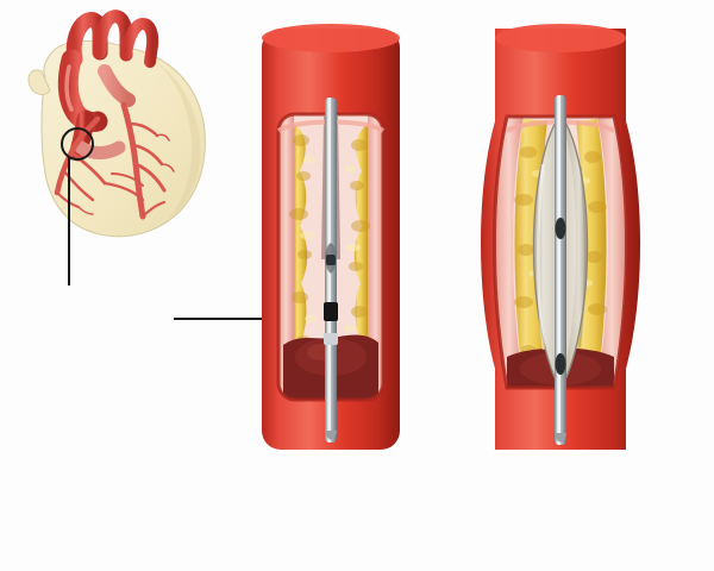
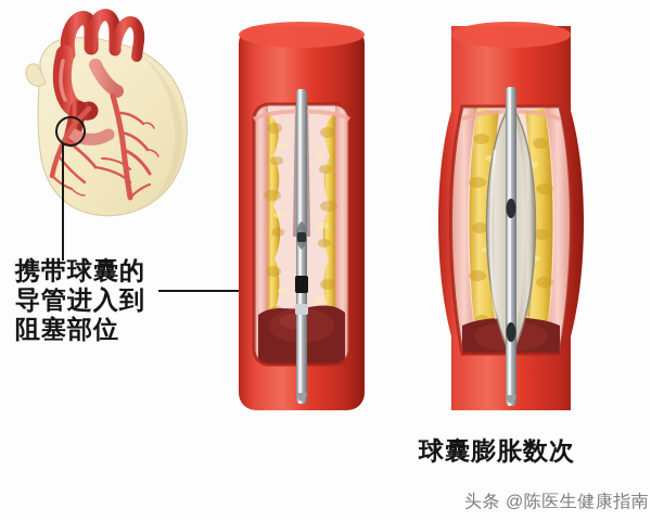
+ 携带球囊的
+ 导管进入到
+ 阻塞部位
+ 球囊膨胀数次
+ 头条 @陈医生健康指南
